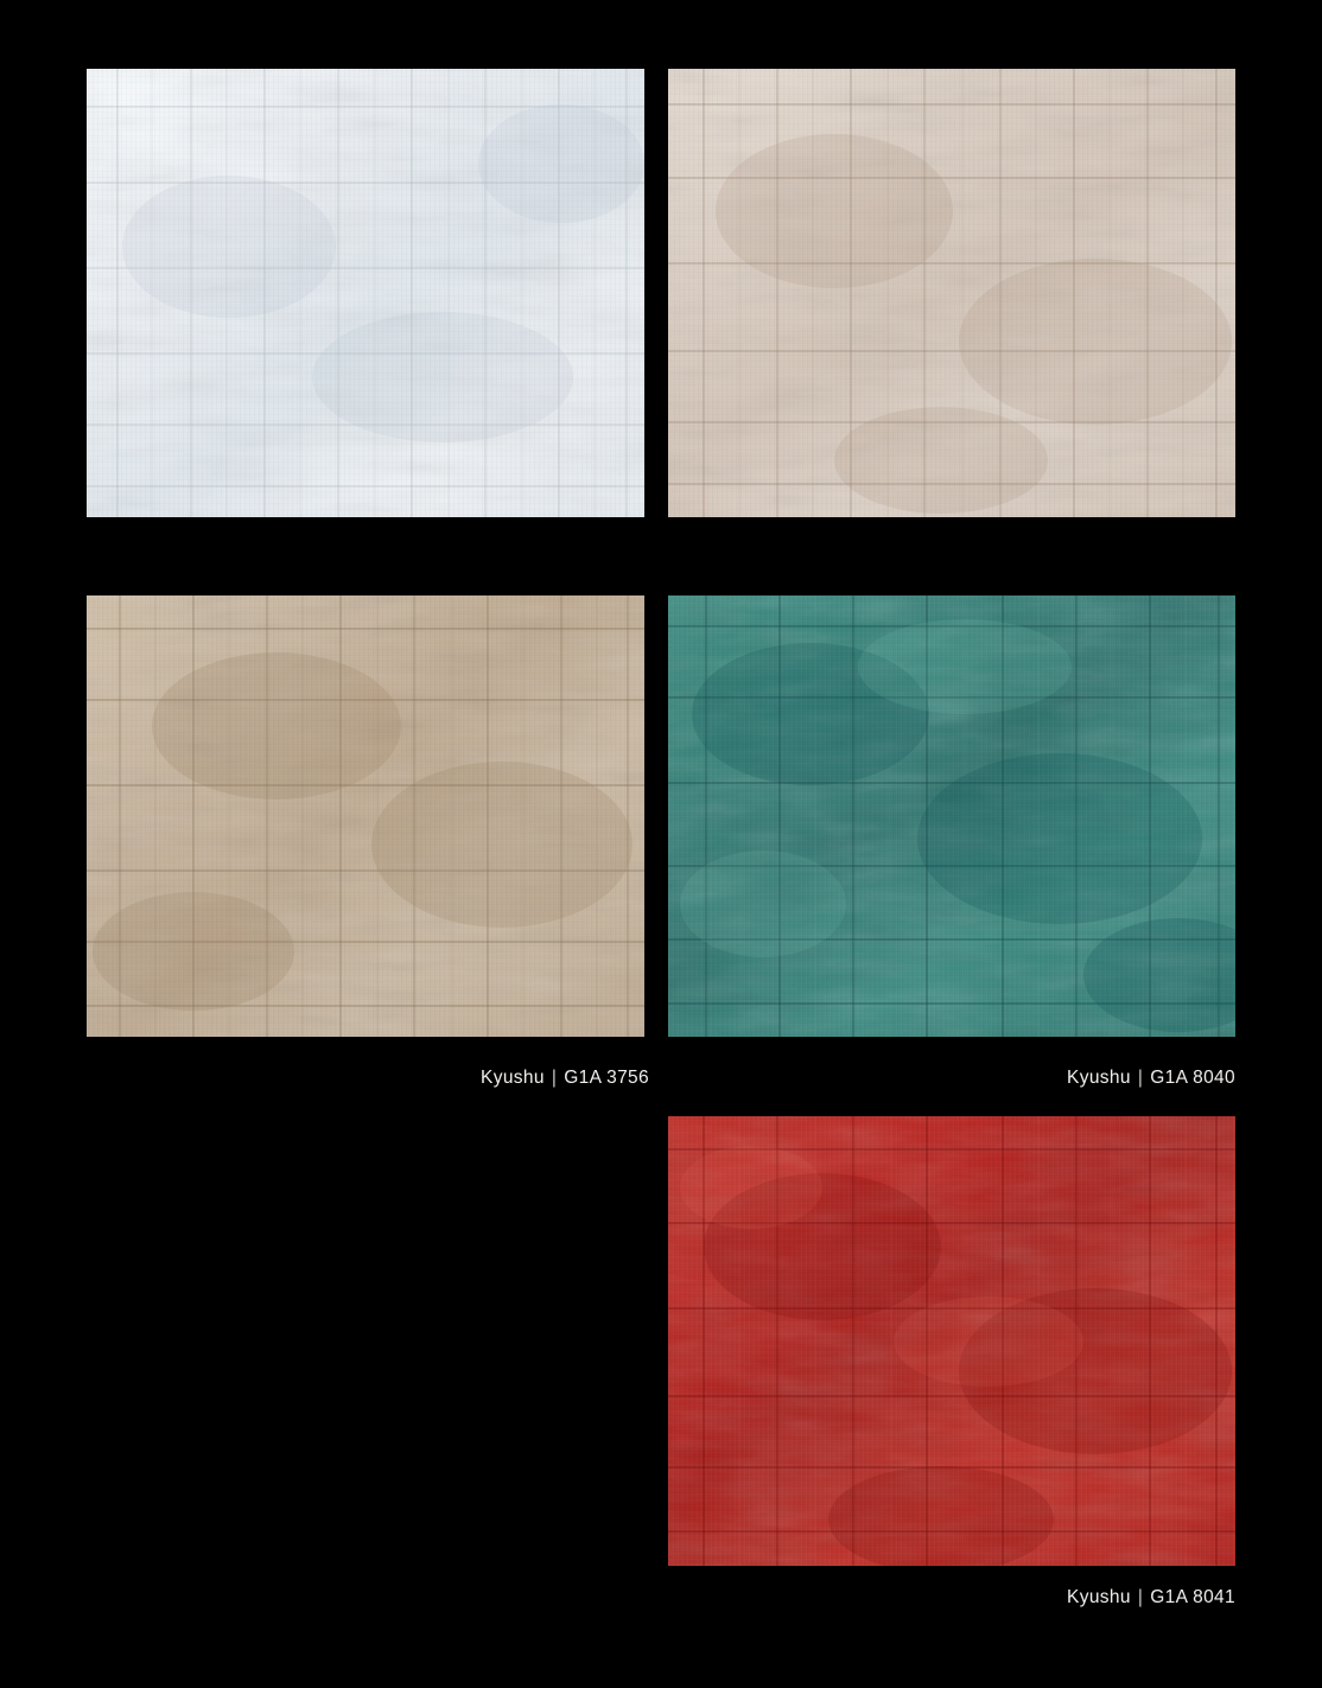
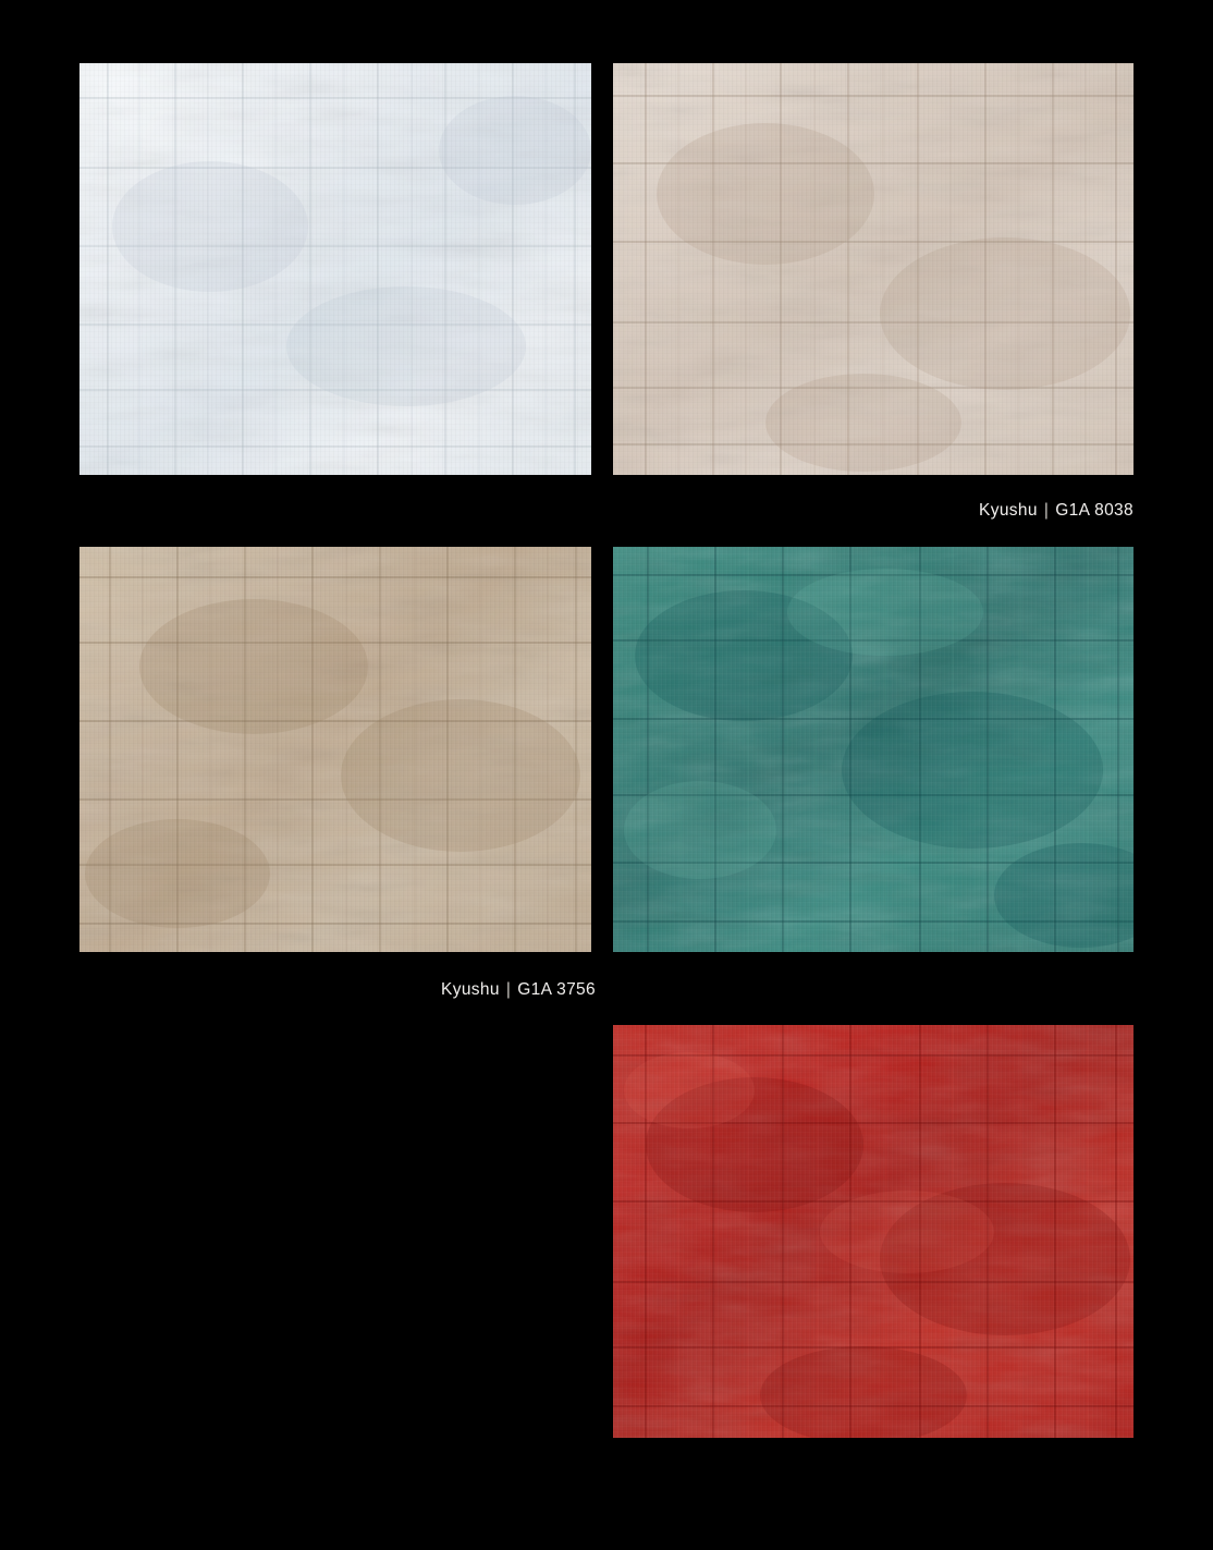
+ Kyushu | G1A 8038
  Kyushu | G1A 3756
- Kyushu | G1A 8040
- Kyushu | G1A 8041
